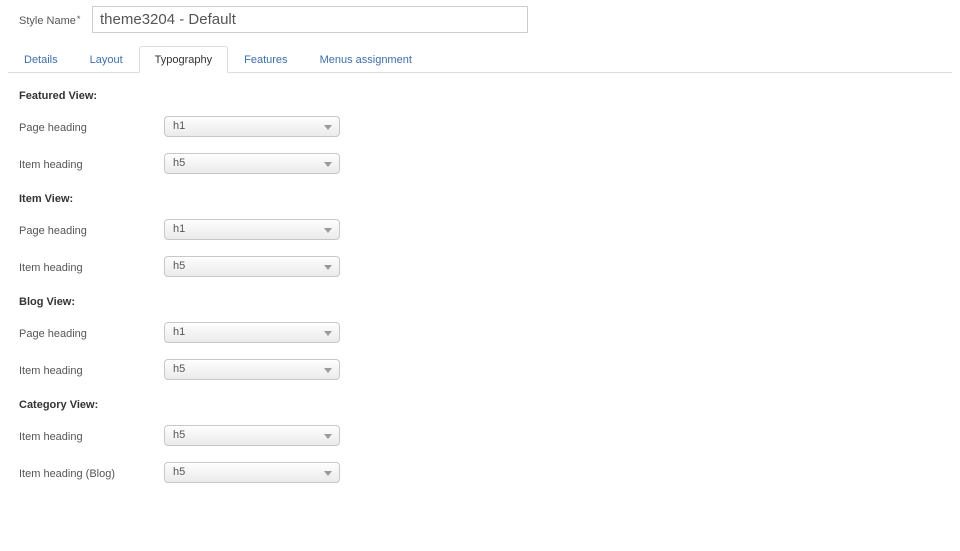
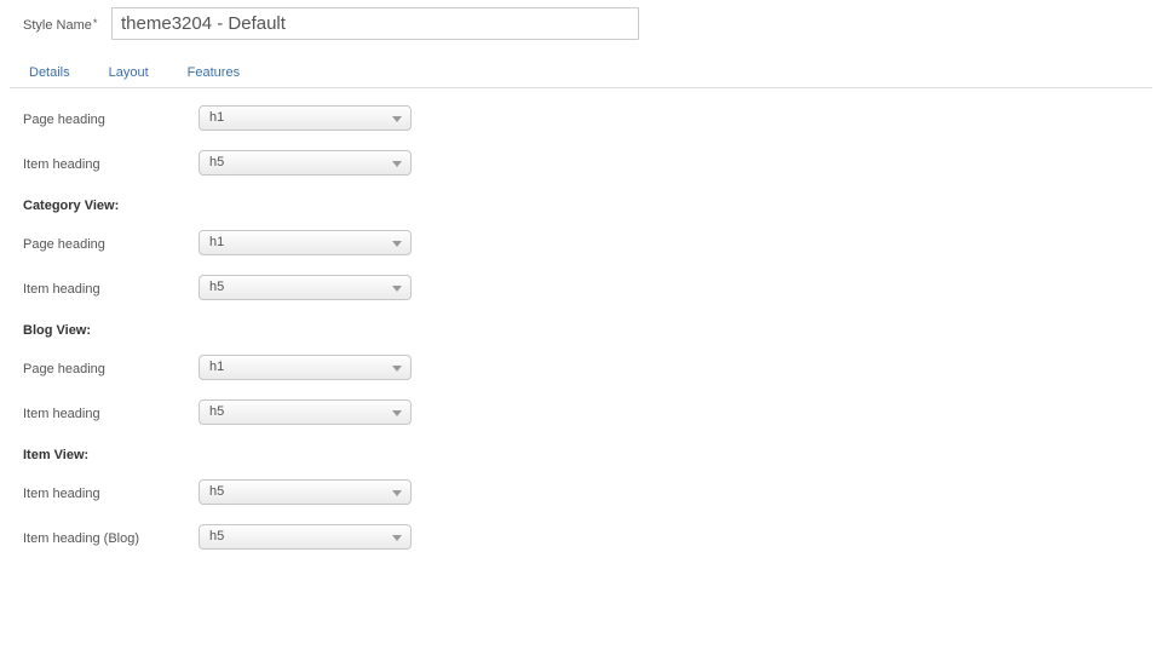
  Style Name*
  theme3204 - Default
  Details
  Layout
- Typography
  Features
- Menus assignment
- Featured View:
  Page heading
  h1
  Item heading
  h5
- Item View:
+ Category View:
  Page heading
  h1
  Item heading
  h5
  Blog View:
  Page heading
  h1
  Item heading
  h5
- Category View:
+ Item View:
  Item heading
  h5
  Item heading (Blog)
  h5
